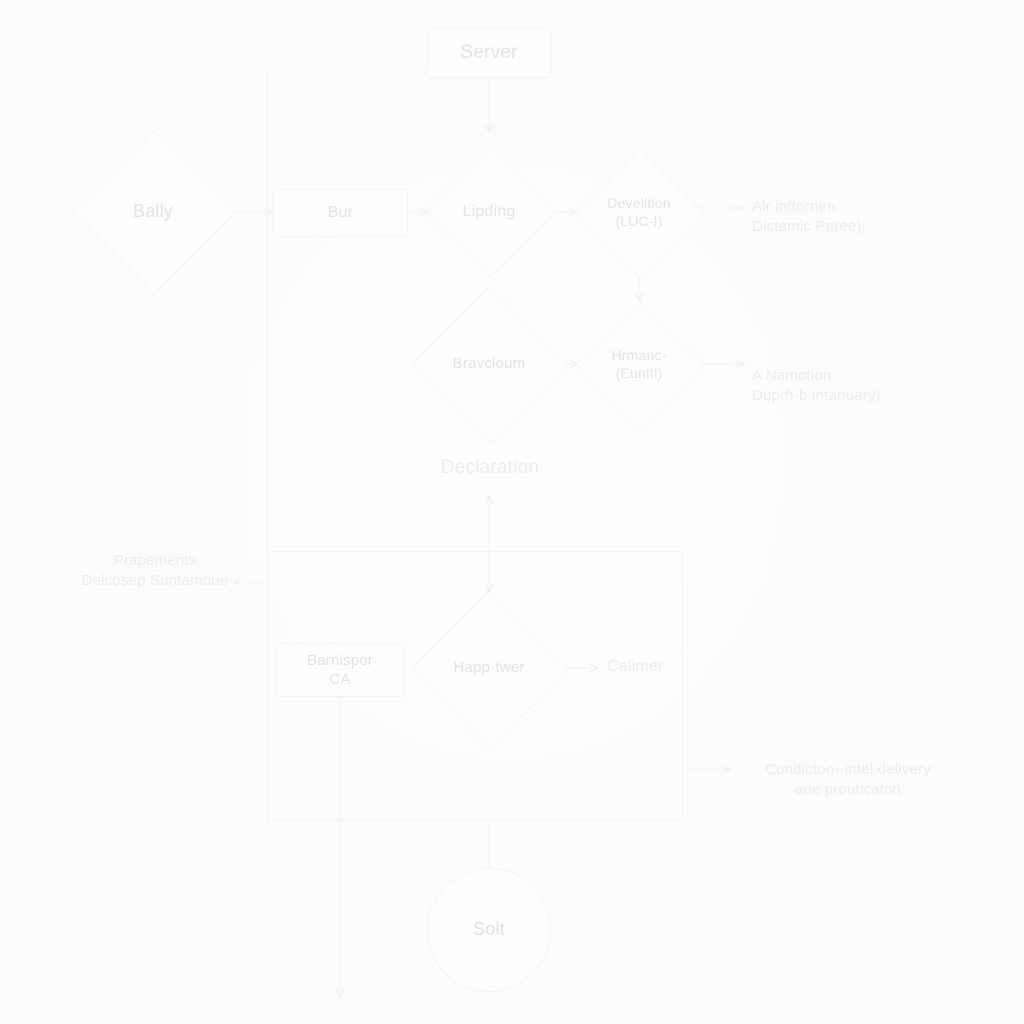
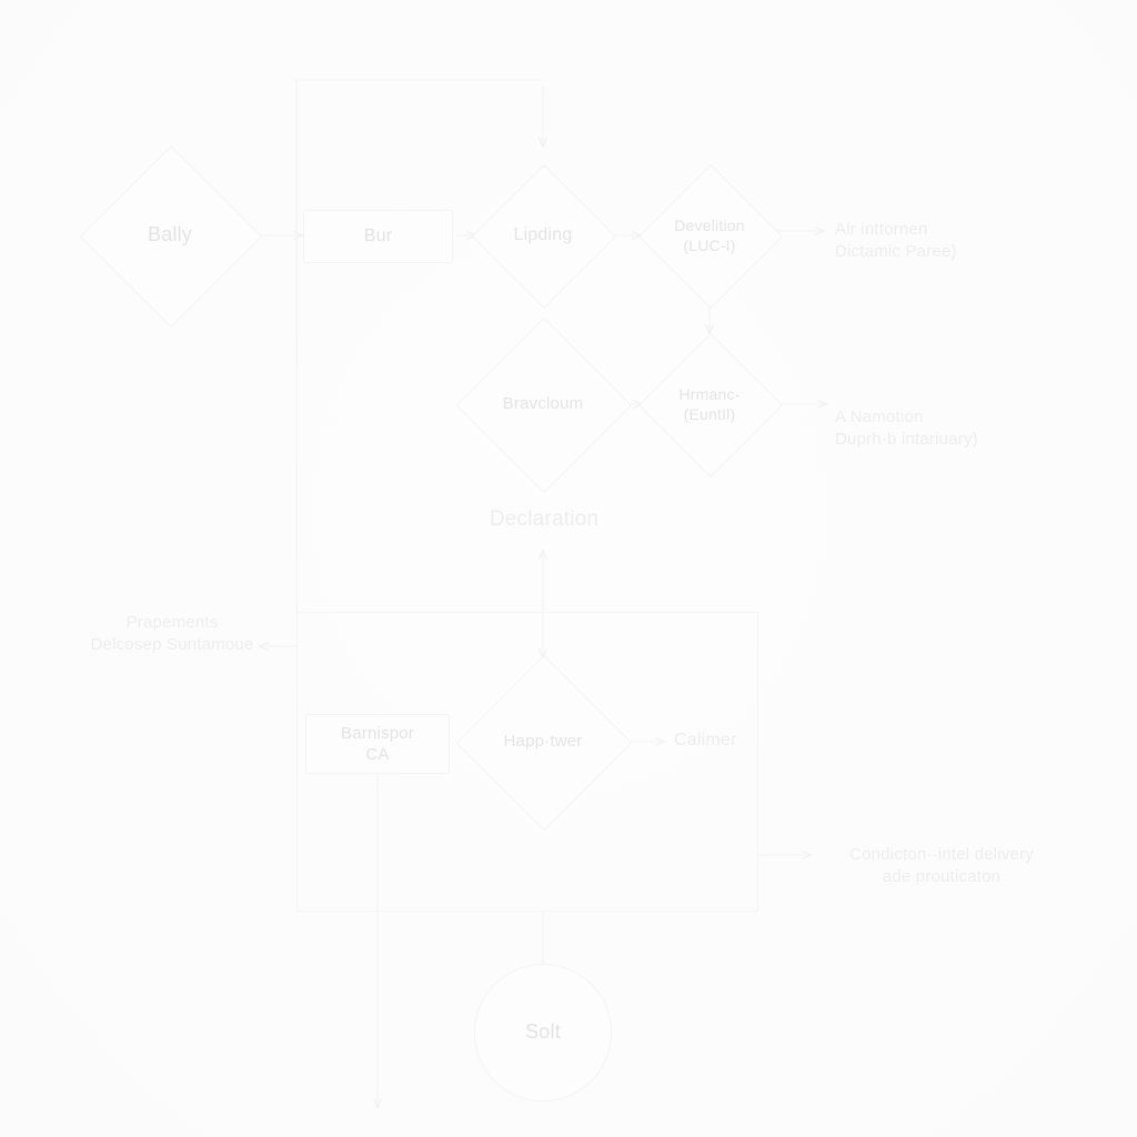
- Server
  Bally
  Bur
  Lipding
  Develition
  (LUC-I)
  Bravcloum
  Hrmanc-
  (EuntIl)
  Barnispor
  CA
  Happ·twer
  Solt
